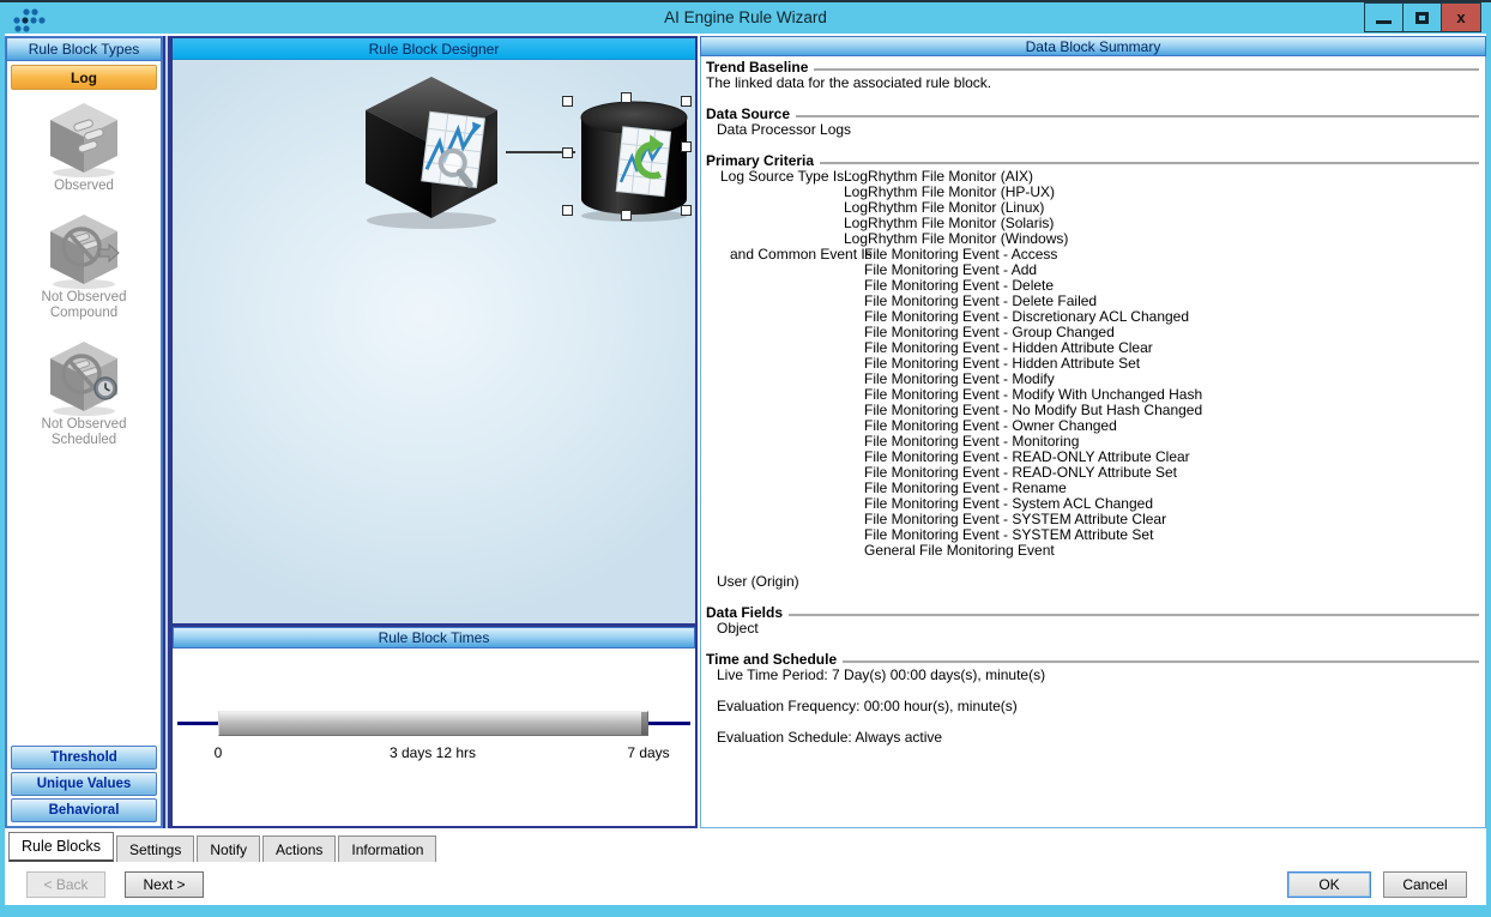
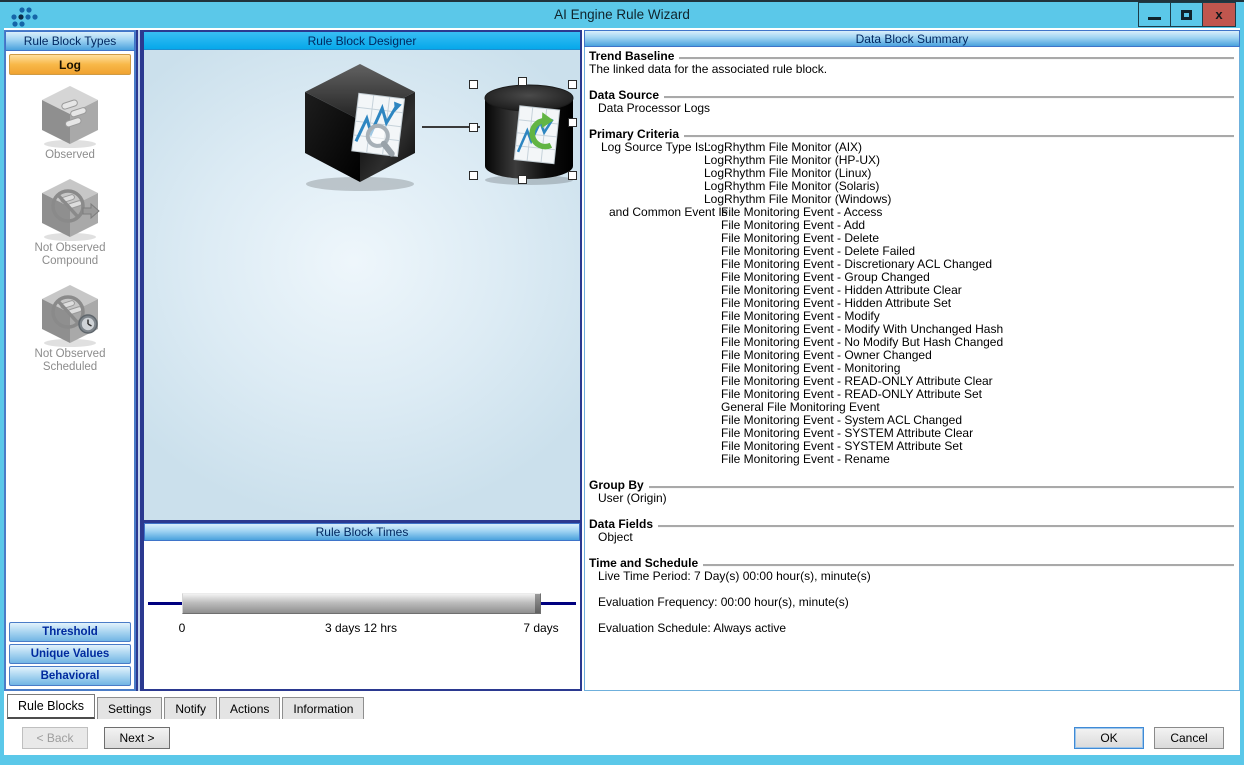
  AI Engine Rule Wizard
  x
  Rule Block Types
  Log
  Observed
  Not Observed
  Compound
  Not Observed
  Scheduled
  Threshold
  Unique Values
  Behavioral
  Rule Block Designer
  Rule Block Times
  0
  3 days 12 hrs
  7 days
  Data Block Summary
  Trend Baseline
  The linked data for the associated rule block.
  Data Source
  Data Processor Logs
  Primary Criteria
  Log Source Type Is
  LogRhythm File Monitor (AIX)
  LogRhythm File Monitor (HP-UX)
  LogRhythm File Monitor (Linux)
  LogRhythm File Monitor (Solaris)
  LogRhythm File Monitor (Windows)
  and Common Event I
  File Monitoring Event - Access
  File Monitoring Event - Add
  File Monitoring Event - Delete
  File Monitoring Event - Delete Failed
  File Monitoring Event - Discretionary ACL Changed
  File Monitoring Event - Group Changed
  File Monitoring Event - Hidden Attribute Clear
  File Monitoring Event - Hidden Attribute Set
  File Monitoring Event - Modify
  File Monitoring Event - Modify With Unchanged Hash
  File Monitoring Event - No Modify But Hash Changed
  File Monitoring Event - Owner Changed
  File Monitoring Event - Monitoring
  File Monitoring Event - READ-ONLY Attribute Clear
  File Monitoring Event - READ-ONLY Attribute Set
- File Monitoring Event - Rename
+ General File Monitoring Event
  File Monitoring Event - System ACL Changed
  File Monitoring Event - SYSTEM Attribute Clear
  File Monitoring Event - SYSTEM Attribute Set
- General File Monitoring Event
+ File Monitoring Event - Rename
+ Group By
  User (Origin)
  Data Fields
  Object
  Time and Schedule
- Live Time Period: 7 Day(s) 00:00 days(s), minute(s)
+ Live Time Period: 7 Day(s) 00:00 hour(s), minute(s)
  Evaluation Frequency: 00:00 hour(s), minute(s)
  Evaluation Schedule: Always active
  Rule Blocks
  Settings
  Notify
  Actions
  Information
  < Back
  Next >
  OK
  Cancel
